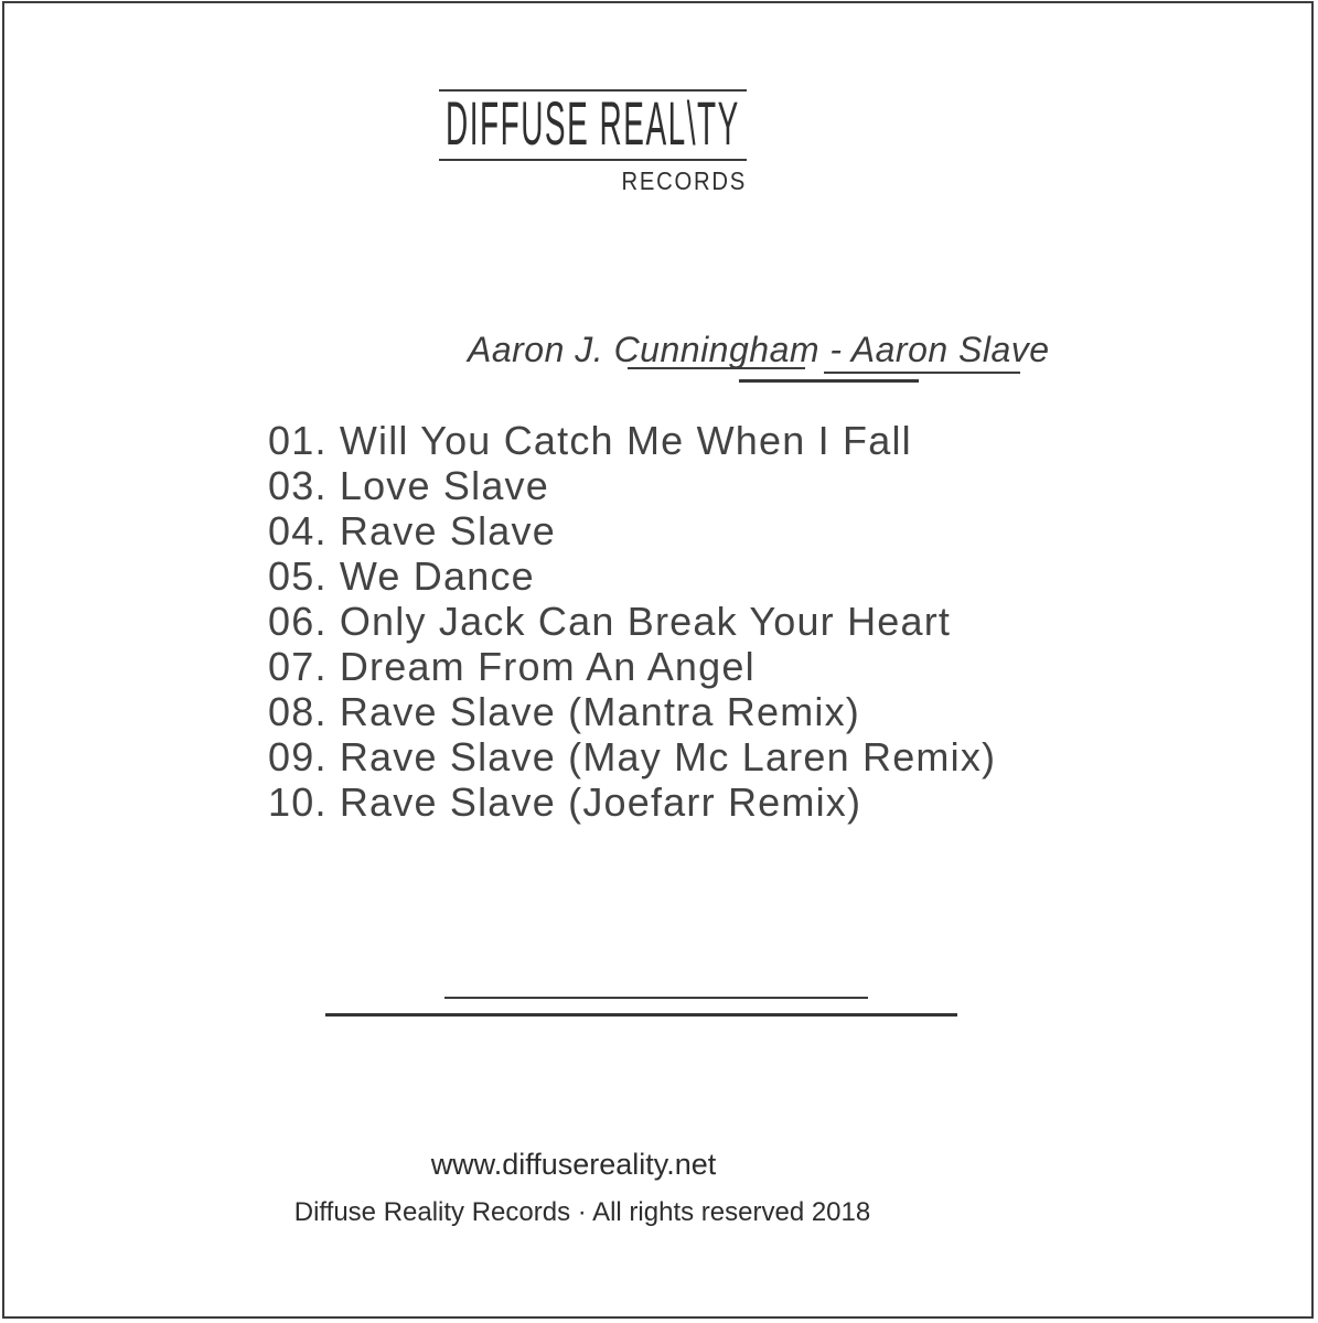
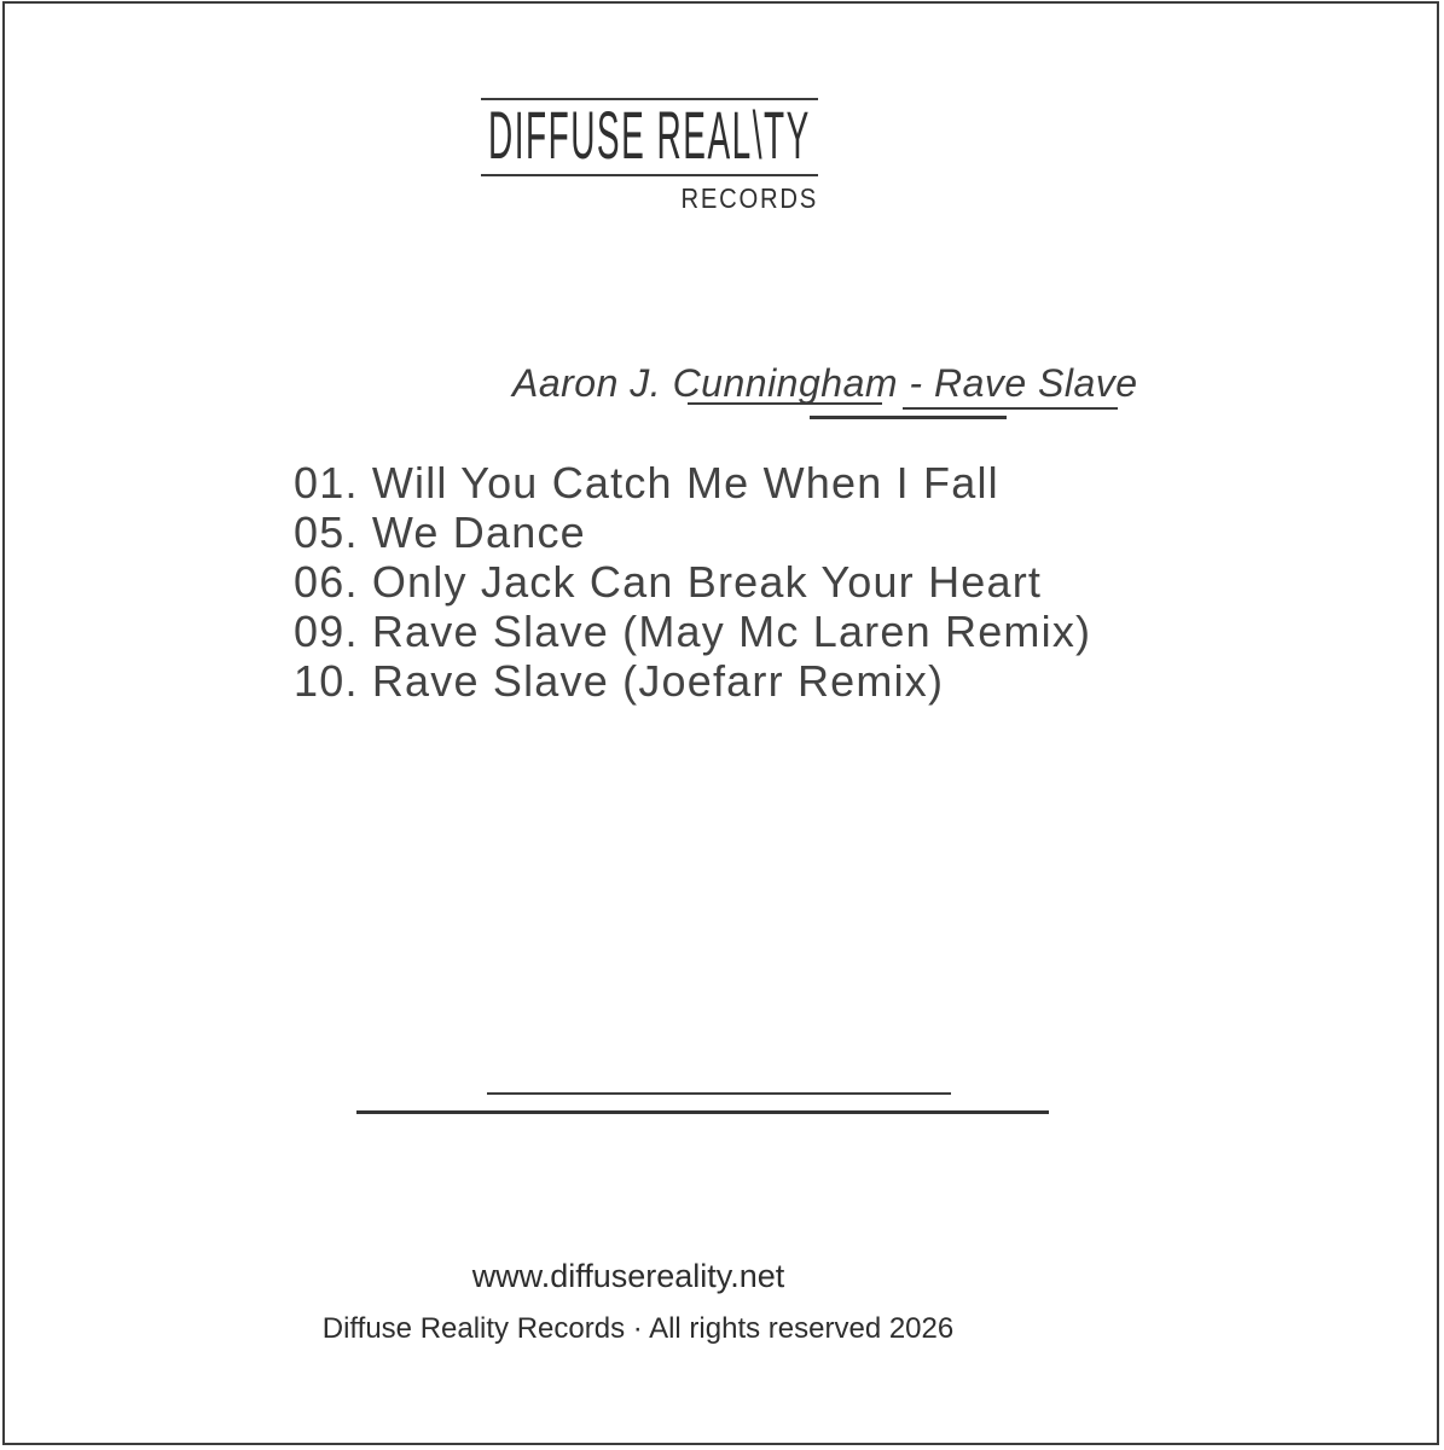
  DIFFUSE REAL\TY
  RECORDS
- Aaron J. Cunningham - Aaron Slave
+ Aaron J. Cunningham - Rave Slave
  01. Will You Catch Me When I Fall
- 03. Love Slave
- 04. Rave Slave
  05. We Dance
  06. Only Jack Can Break Your Heart
- 07. Dream From An Angel
- 08. Rave Slave (Mantra Remix)
  09. Rave Slave (May Mc Laren Remix)
  10. Rave Slave (Joefarr Remix)
  www.diffusereality.net
- Diffuse Reality Records · All rights reserved 2018
+ Diffuse Reality Records · All rights reserved 2026
